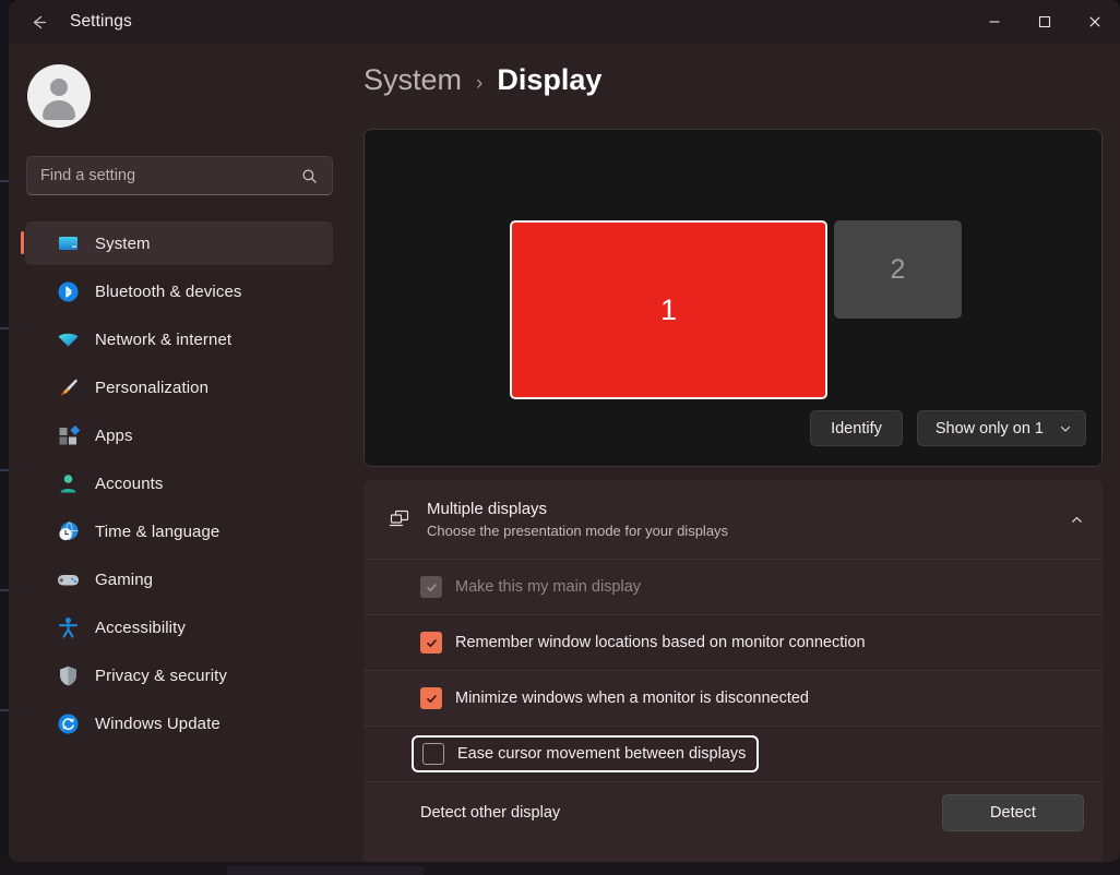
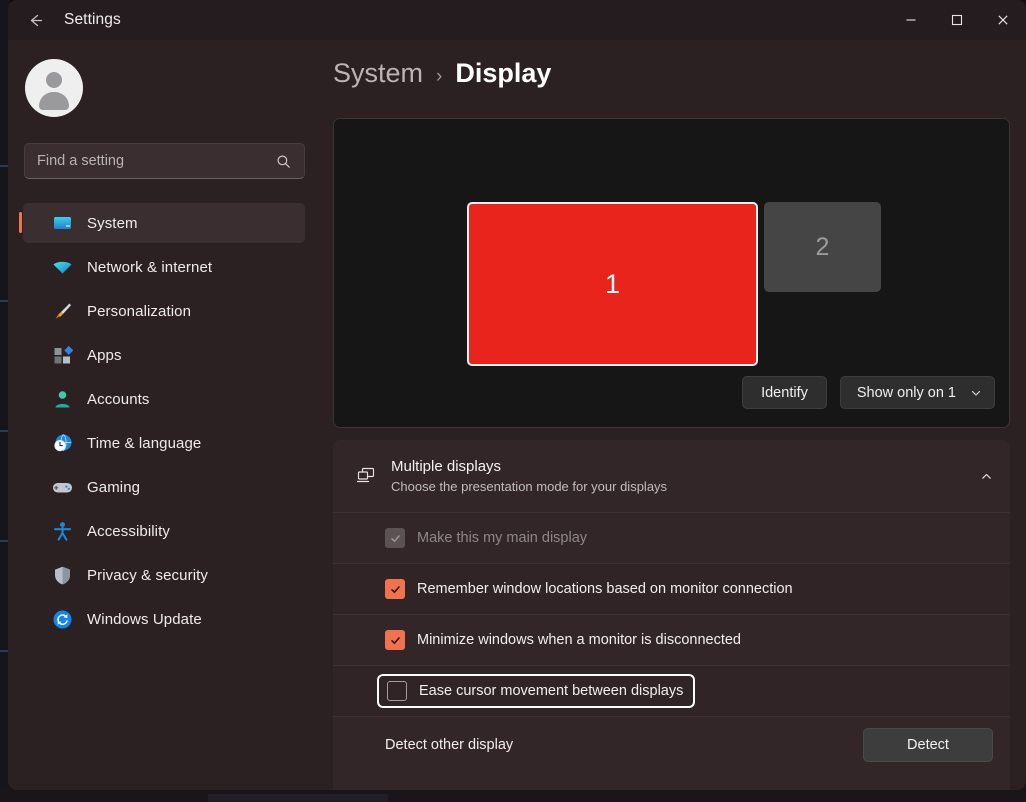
  Settings
  Find a setting
  System
- Bluetooth & devices
  Network & internet
  Personalization
  Apps
  Accounts
  Time & language
  Gaming
  Accessibility
  Privacy & security
  Windows Update
  System
  ›
  Display
  1
  2
  Identify
  Show only on 1
  Multiple displays
  Choose the presentation mode for your displays
  Make this my main display
  Remember window locations based on monitor connection
  Minimize windows when a monitor is disconnected
  Ease cursor movement between displays
  Detect other display
  Detect
